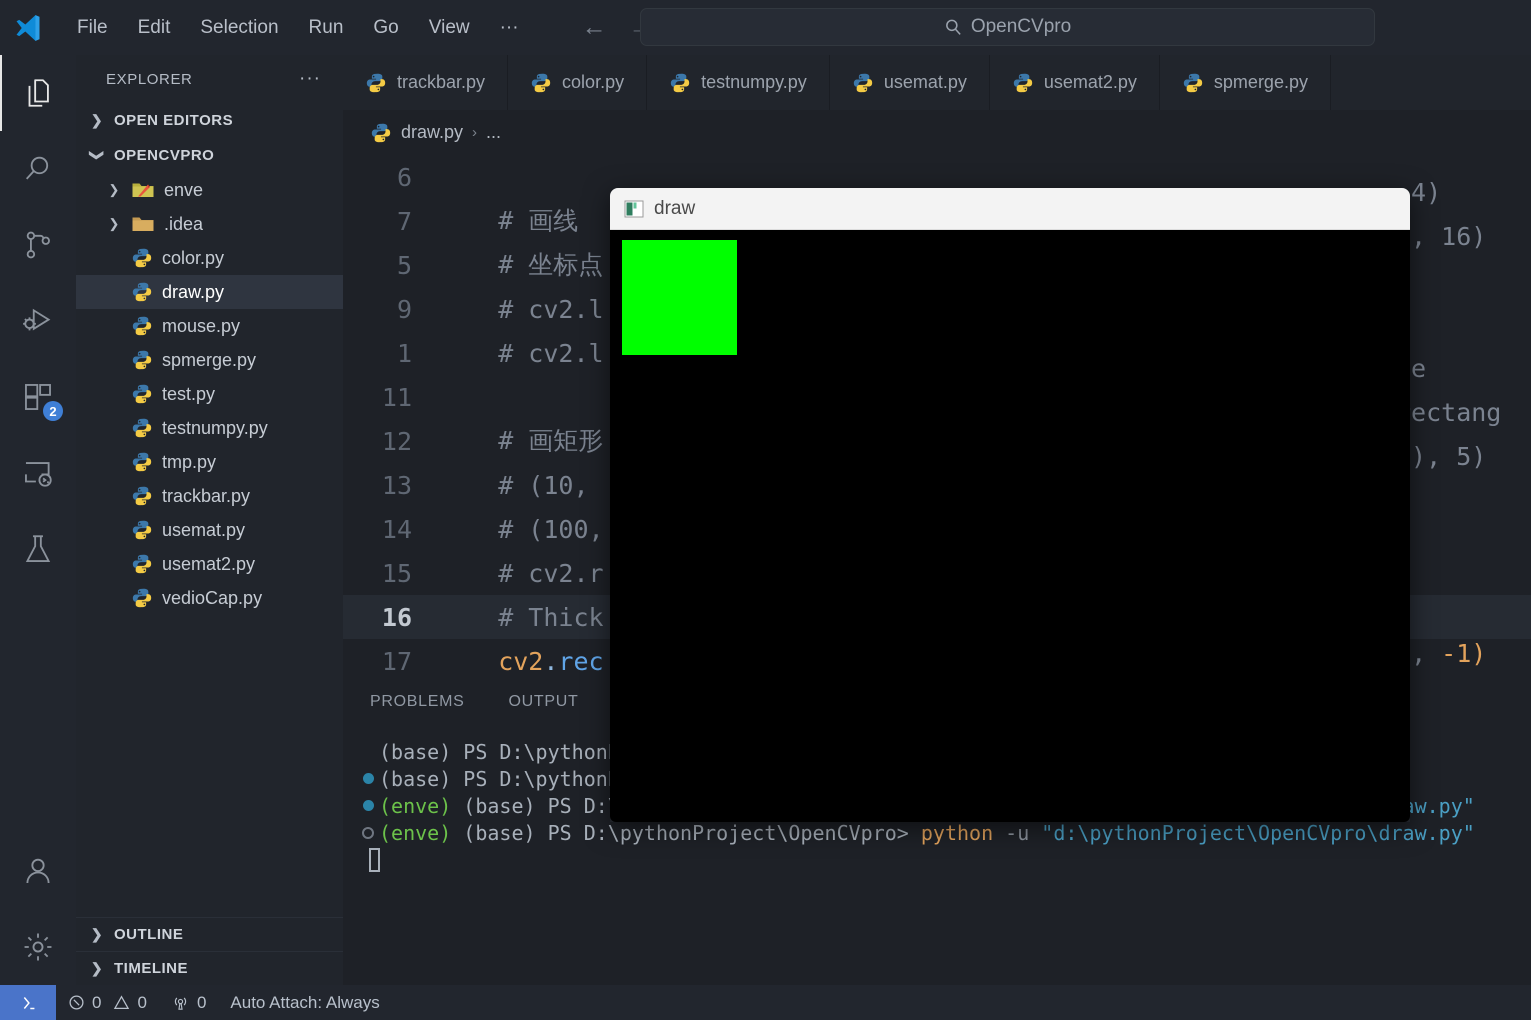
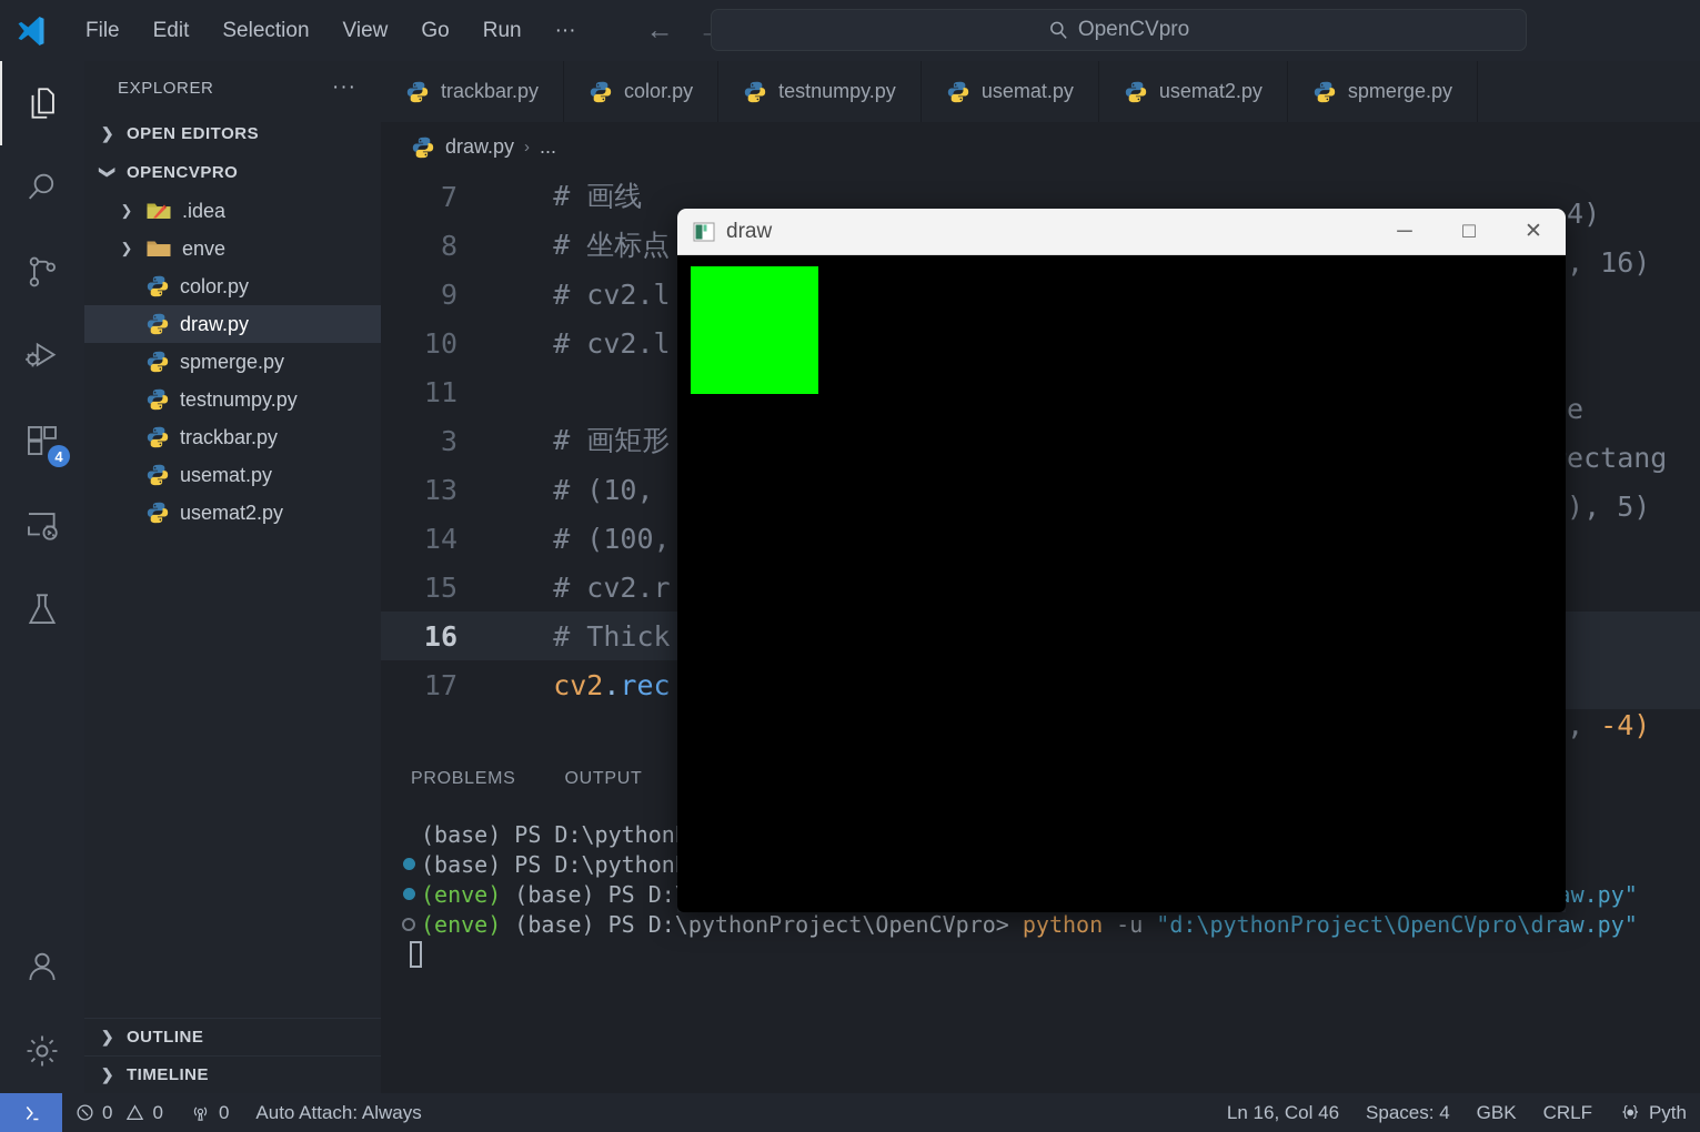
  File
  Edit
  Selection
- Run
+ View
  Go
- View
+ Run
  ···
  ←
  OpenCVpro
- 2
+ 4
  EXPLORER
  ···
  ❯
  OPEN EDITORS
  OPENCVPRO
  ❯
- enve
+ .idea
  ❯
- .idea
+ enve
  color.py
  draw.py
- mouse.py
  spmerge.py
- test.py
  testnumpy.py
- tmp.py
  trackbar.py
  usemat.py
  usemat2.py
- vedioCap.py
  ❯
  OUTLINE
  ❯
  TIMELINE
  trackbar.py
  color.py
  testnumpy.py
  usemat.py
  usemat2.py
  spmerge.py
  draw.py
  ›
  ...
- 6
  7
  # 画线
- 5
+ 8
  # 坐标点
  9
  # cv2.l
- 1
+ 10
  # cv2.l
  11
- 12
+ 3
  # 画矩形
  13
  # (10,
  14
  # (100,
  15
  # cv2.r
  16
  # Thick
  17
  cv2.rec
  4)
  , 16)
  ectang
  ), 5)
- , -1)
+ , -4)
  PROBLEMS
  OUTPUT
  (base)
  PS
  D:\python
  (base)
  PS
  D:\python
  (enve)
  (base)
  PS
  (enve)
  (base)
  PS
  D:\pythonProject\OpenCVpro>
  python
  -u
  "d:\pythonProject\OpenCVpro\draw.py"
  draw
+ ─
+ □
+ ✕
  0
  0
  0
  Auto Attach: Always
+ Ln 16, Col 46
+ Spaces: 4
+ GBK
+ CRLF
+ Pyth
